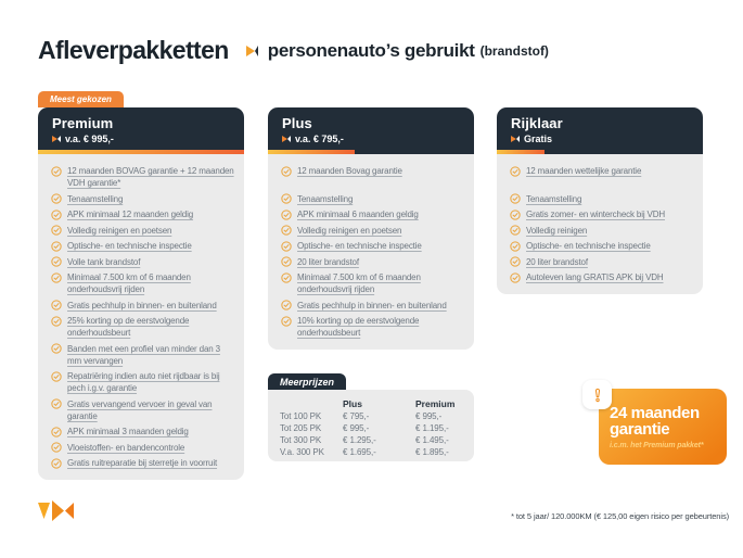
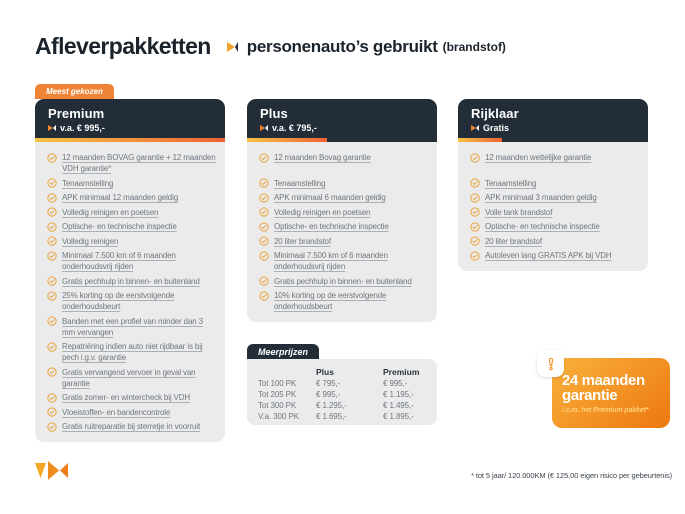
  Afleverpakketten
  personenauto’s gebruikt
  (brandstof)
  Meest gekozen
  Premium
  v.a. € 995,-
  12 maanden BOVAG garantie + 12 maanden VDH garantie*
  Tenaamstelling
  APK minimaal 12 maanden geldig
  Volledig reinigen en poetsen
  Optische- en technische inspectie
- Volle tank brandstof
+ Volledig reinigen
  Minimaal 7.500 km of 6 maanden onderhoudsvrij rijden
  Gratis pechhulp in binnen- en buitenland
  25% korting op de eerstvolgende onderhoudsbeurt
  Banden met een profiel van minder dan 3 mm vervangen
  Repatriëring indien auto niet rijdbaar is bij pech i.g.v. garantie
  Gratis vervangend vervoer in geval van garantie
- APK minimaal 3 maanden geldig
+ Gratis zomer- en wintercheck bij VDH
  Vloeistoffen- en bandencontrole
  Gratis ruitreparatie bij sterretje in voorruit
  Plus
  v.a. € 795,-
  12 maanden Bovag garantie
  Tenaamstelling
  APK minimaal 6 maanden geldig
  Volledig reinigen en poetsen
  Optische- en technische inspectie
  20 liter brandstof
  Minimaal 7.500 km of 6 maanden onderhoudsvrij rijden
  Gratis pechhulp in binnen- en buitenland
  10% korting op de eerstvolgende onderhoudsbeurt
  Rijklaar
  Gratis
  12 maanden wettelijke garantie
  Tenaamstelling
- Gratis zomer- en wintercheck bij VDH
+ APK minimaal 3 maanden geldig
- Volledig reinigen
+ Volle tank brandstof
  Optische- en technische inspectie
  20 liter brandstof
  Autoleven lang GRATIS APK bij VDH
  Meerprijzen
  Plus
  Premium
  Tot 100 PK
  € 795,-
  € 995,-
  Tot 205 PK
  € 995,-
  € 1.195,-
  Tot 300 PK
  € 1.295,-
  € 1.495,-
  V.a. 300 PK
  € 1.695,-
  € 1.895,-
  24 maanden
  garantie
  * tot 5 jaar/ 120.000KM (€ 125,00 eigen risico per gebeurtenis)
